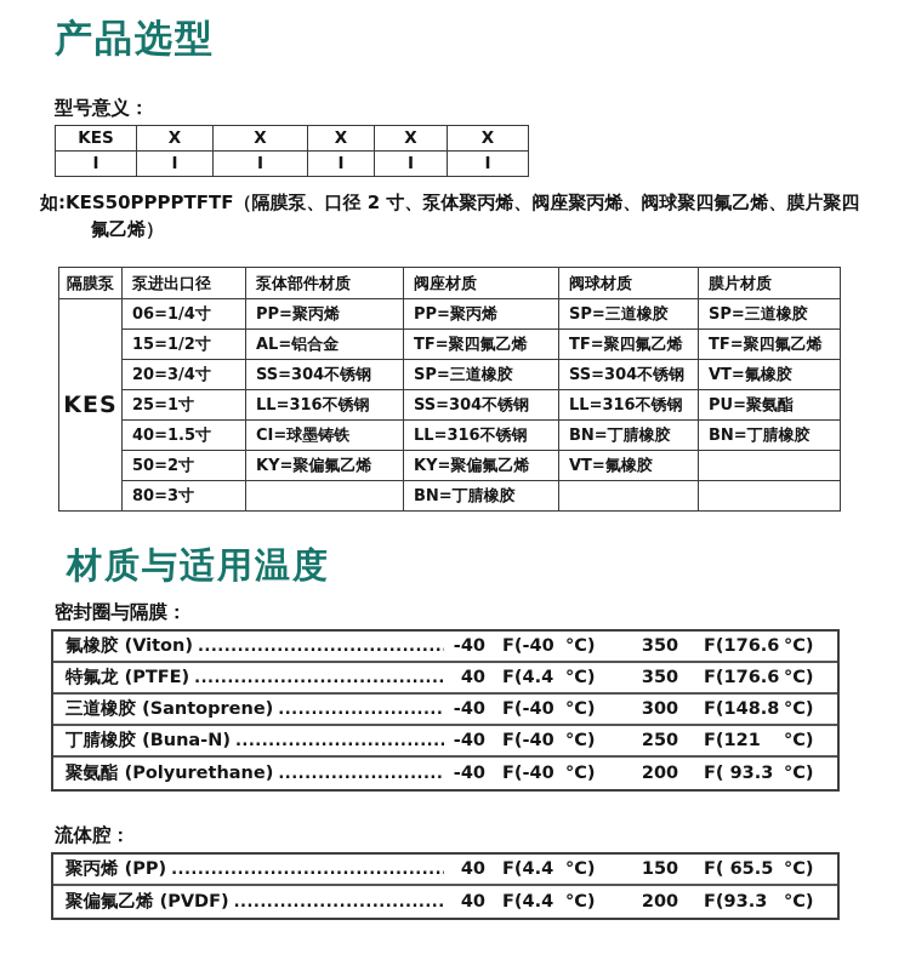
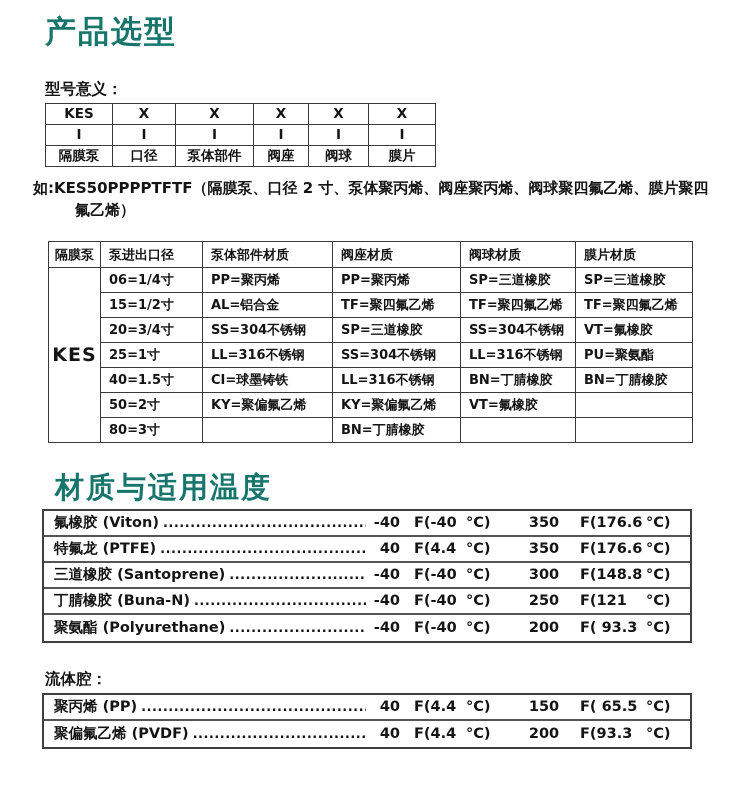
  产品选型
  型号意义：
  KES	X	X	X	X	X
  I	I	I	I	I	I
+ 隔膜泵	口径	泵体部件	阀座	阀球	膜片
  如:KES50PPPPTFTF（隔膜泵、口径 2 寸、泵体聚丙烯、阀座聚丙烯、阀球聚四氟乙烯、膜片聚四氟乙烯）
  隔膜泵	泵进出口径	泵体部件材质	阀座材质	阀球材质	膜片材质
  KES	06=1/4寸	PP=聚丙烯	PP=聚丙烯	SP=三道橡胶	SP=三道橡胶
  15=1/2寸	AL=铝合金	TF=聚四氟乙烯	TF=聚四氟乙烯	TF=聚四氟乙烯
  20=3/4寸	SS=304不锈钢	SP=三道橡胶	SS=304不锈钢	VT=氟橡胶
  25=1寸	LL=316不锈钢	SS=304不锈钢	LL=316不锈钢	PU=聚氨酯
  40=1.5寸	CI=球墨铸铁	LL=316不锈钢	BN=丁腈橡胶	BN=丁腈橡胶
  50=2寸	KY=聚偏氟乙烯	KY=聚偏氟乙烯	VT=氟橡胶
  80=3寸		BN=丁腈橡胶
  材质与适用温度
- 密封圈与隔膜：
  氟橡胶 (Viton)
  -40
  F(-40
  °C)
  350
  F(176.6
  °C)
  特氟龙 (PTFE)
  40
  F(4.4
  °C)
  350
  F(176.6
  °C)
  三道橡胶 (Santoprene)
  -40
  F(-40
  °C)
  300
  F(148.8
  °C)
  丁腈橡胶 (Buna-N)
  -40
  F(-40
  °C)
  250
  F(121
  °C)
  聚氨酯 (Polyurethane)
  -40
  F(-40
  °C)
  200
  F( 93.3
  °C)
  流体腔：
  聚丙烯 (PP)
  40
  F(4.4
  °C)
  150
  F( 65.5
  °C)
  聚偏氟乙烯 (PVDF)
  40
  F(4.4
  °C)
  200
  F(93.3
  °C)
